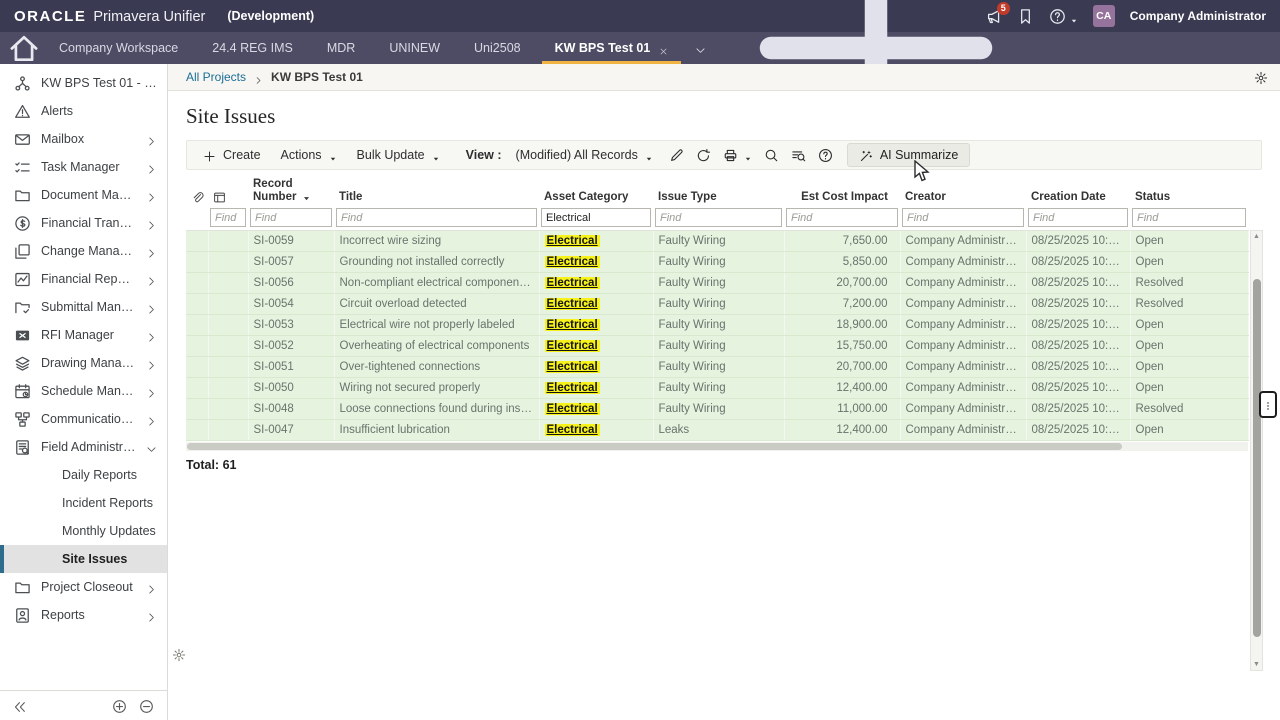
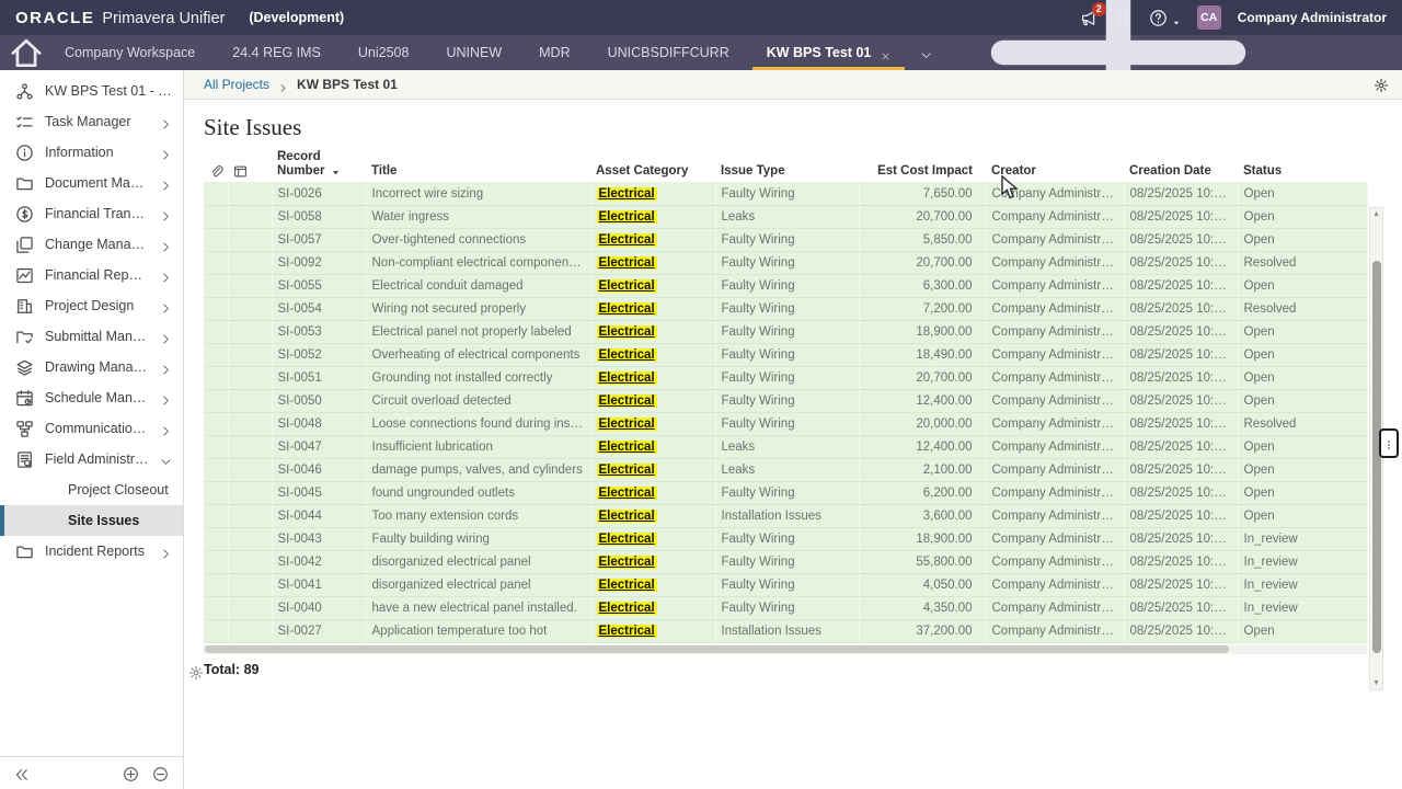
  ORACLE
  Primavera Unifier
  (Development)
- 5
+ 2
  CA
  Company Administrator
  Company Workspace
  24.4 REG IMS
- MDR
+ Uni2508
  UNINEW
- Uni2508
+ MDR
+ UNICBSDIFFCURR
  KW BPS Test 01
  KW BPS Test 01 - Ho
- Alerts
- Mailbox
  Task Manager
+ Information
  Document Mana
  Financial Transac
  Change Manage
  Financial Reporti
+ Project Design
  Submittal Manag
- RFI Manager
  Drawing Manage
  Schedule Manag
  Field Administrati
- Daily Reports
- Incident Reports
+ Project Closeout
- Monthly Updates
  Site Issues
- Project Closeout
+ Incident Reports
- Reports
  All Projects
  KW BPS Test 01
  Site Issues
- Create
- Actions
- Bulk Update
- View :
- (Modified) All Records
- AI Summarize
  		Record Number	Title	Asset Category	Issue Type	Est Cost Impact	Creator	Creation Date	Status
- 	Find	Find	Find	Electrical	Find	Find	Find	Find	Find
- 		SI-0059	Incorrect wire sizing	Electrical	Faulty Wiring	7,650.00	Company Administrator	08/25/2025 10:4…	Open
+ 		SI-0026	Incorrect wire sizing	Electrical	Faulty Wiring	7,650.00	Company Administrator	08/25/2025 10:4…	Open
+ 		SI-0058	Water ingress	Electrical	Leaks	20,700.00	Company Administrator	08/25/2025 10:4…	Open
- 		SI-0057	Grounding not installed correctly	Electrical	Faulty Wiring	5,850.00	Company Administrator	08/25/2025 10:4…	Open
+ 		SI-0057	Over-tightened connections	Electrical	Faulty Wiring	5,850.00	Company Administrator	08/25/2025 10:4…	Open
- 		SI-0056	Non-compliant electrical components fo	Electrical	Faulty Wiring	20,700.00	Company Administrator	08/25/2025 10:4…	Resolved
+ 		SI-0092	Non-compliant electrical components fo	Electrical	Faulty Wiring	20,700.00	Company Administrator	08/25/2025 10:4…	Resolved
+ 		SI-0055	Electrical conduit damaged	Electrical	Faulty Wiring	6,300.00	Company Administrator	08/25/2025 10:4…	Open
- 		SI-0054	Circuit overload detected	Electrical	Faulty Wiring	7,200.00	Company Administrator	08/25/2025 10:4…	Resolved
+ 		SI-0054	Wiring not secured properly	Electrical	Faulty Wiring	7,200.00	Company Administrator	08/25/2025 10:4…	Resolved
- 		SI-0053	Electrical wire not properly labeled	Electrical	Faulty Wiring	18,900.00	Company Administrator	08/25/2025 10:4…	Open
+ 		SI-0053	Electrical panel not properly labeled	Electrical	Faulty Wiring	18,900.00	Company Administrator	08/25/2025 10:4…	Open
- 		SI-0052	Overheating of electrical components	Electrical	Faulty Wiring	15,750.00	Company Administrator	08/25/2025 10:4…	Open
+ 		SI-0052	Overheating of electrical components	Electrical	Faulty Wiring	18,490.00	Company Administrator	08/25/2025 10:4…	Open
- 		SI-0051	Over-tightened connections	Electrical	Faulty Wiring	20,700.00	Company Administrator	08/25/2025 10:4…	Open
+ 		SI-0051	Grounding not installed correctly	Electrical	Faulty Wiring	20,700.00	Company Administrator	08/25/2025 10:4…	Open
- 		SI-0050	Wiring not secured properly	Electrical	Faulty Wiring	12,400.00	Company Administrator	08/25/2025 10:4…	Open
+ 		SI-0050	Circuit overload detected	Electrical	Faulty Wiring	12,400.00	Company Administrator	08/25/2025 10:4…	Open
- 		SI-0048	Loose connections found during inspec	Electrical	Faulty Wiring	11,000.00	Company Administrator	08/25/2025 10:4…	Resolved
+ 		SI-0048	Loose connections found during inspec	Electrical	Faulty Wiring	20,000.00	Company Administrator	08/25/2025 10:4…	Resolved
  		SI-0047	Insufficient lubrication	Electrical	Leaks	12,400.00	Company Administrator	08/25/2025 10:4…	Open
+ 		SI-0046	damage pumps, valves, and cylinders	Electrical	Leaks	2,100.00	Company Administrator	08/25/2025 10:4…	Open
+ 		SI-0045	found ungrounded outlets	Electrical	Faulty Wiring	6,200.00	Company Administrator	08/25/2025 10:4…	Open
+ 		SI-0044	Too many extension cords	Electrical	Installation Issues	3,600.00	Company Administrator	08/25/2025 10:4…	Open
+ 		SI-0043	Faulty building wiring	Electrical	Faulty Wiring	18,900.00	Company Administrator	08/25/2025 10:4…	In_review
+ 		SI-0042	disorganized electrical panel	Electrical	Faulty Wiring	55,800.00	Company Administrator	08/25/2025 10:4…	In_review
+ 		SI-0041	disorganized electrical panel	Electrical	Faulty Wiring	4,050.00	Company Administrator	08/25/2025 10:4…	In_review
+ 		SI-0040	have a new electrical panel installed.	Electrical	Faulty Wiring	4,350.00	Company Administrator	08/25/2025 10:4…	In_review
+ 		SI-0027	Application temperature too hot	Electrical	Installation Issues	37,200.00	Company Administrator	08/25/2025 10:4…	Open
- Total: 61
+ Total: 89
